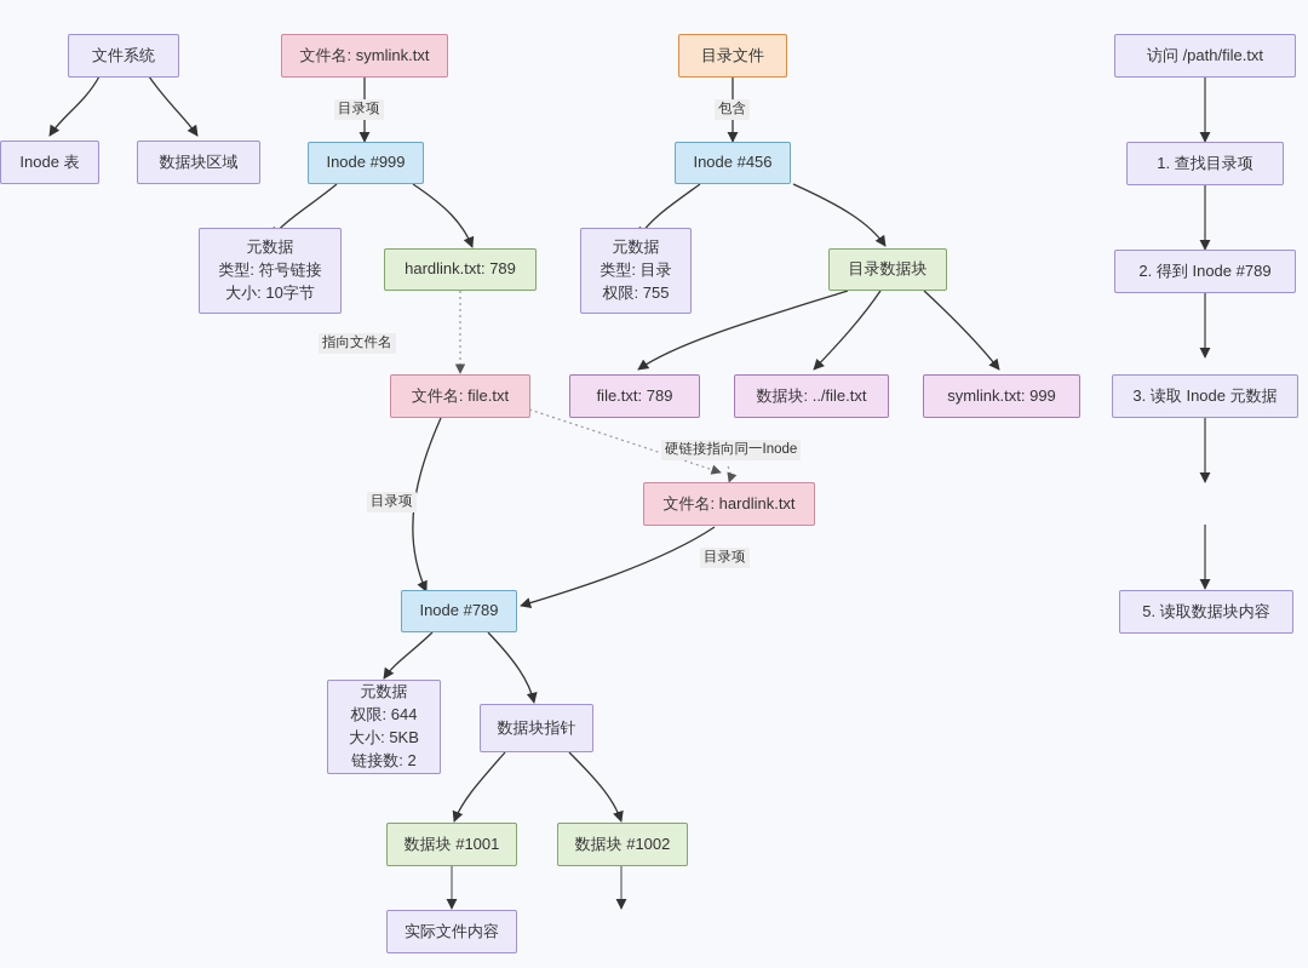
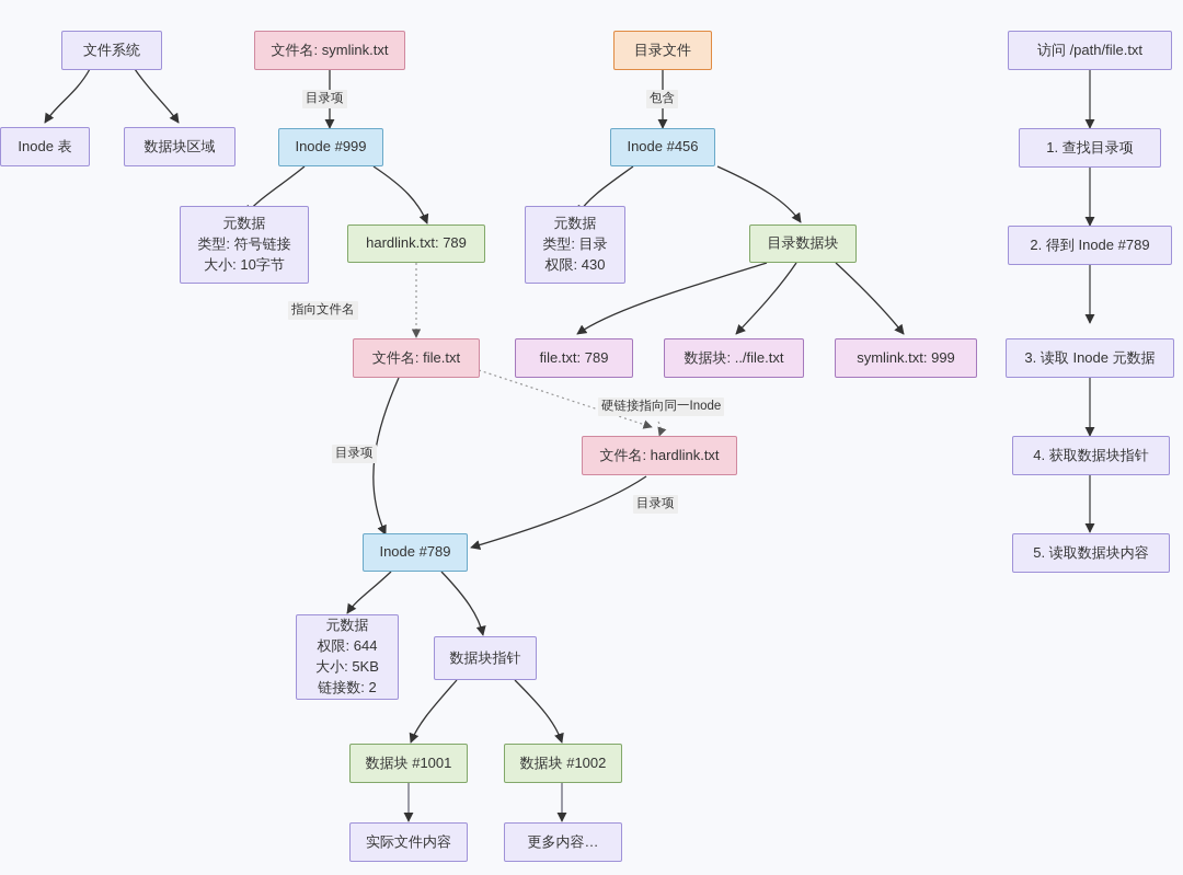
  文件系统
  Inode 表
  数据块区域
  文件名: symlink.txt
  Inode #999
  元数据
  类型: 符号链接
  大小: 10字节
  hardlink.txt: 789
  目录文件
  Inode #456
  元数据
  类型: 目录
- 权限: 755
+ 权限: 430
  目录数据块
  file.txt: 789
  数据块: ../file.txt
  symlink.txt: 999
  文件名: file.txt
  文件名: hardlink.txt
  Inode #789
  元数据
  权限: 644
  大小: 5KB
  链接数: 2
  数据块指针
  数据块 #1001
  数据块 #1002
  实际文件内容
+ 更多内容…
  访问 /path/file.txt
  1. 查找目录项
  2. 得到 Inode #789
  3. 读取 Inode 元数据
+ 4. 获取数据块指针
  5. 读取数据块内容
  目录项
  包含
  指向文件名
  硬链接指向同一Inode
  目录项
  目录项
